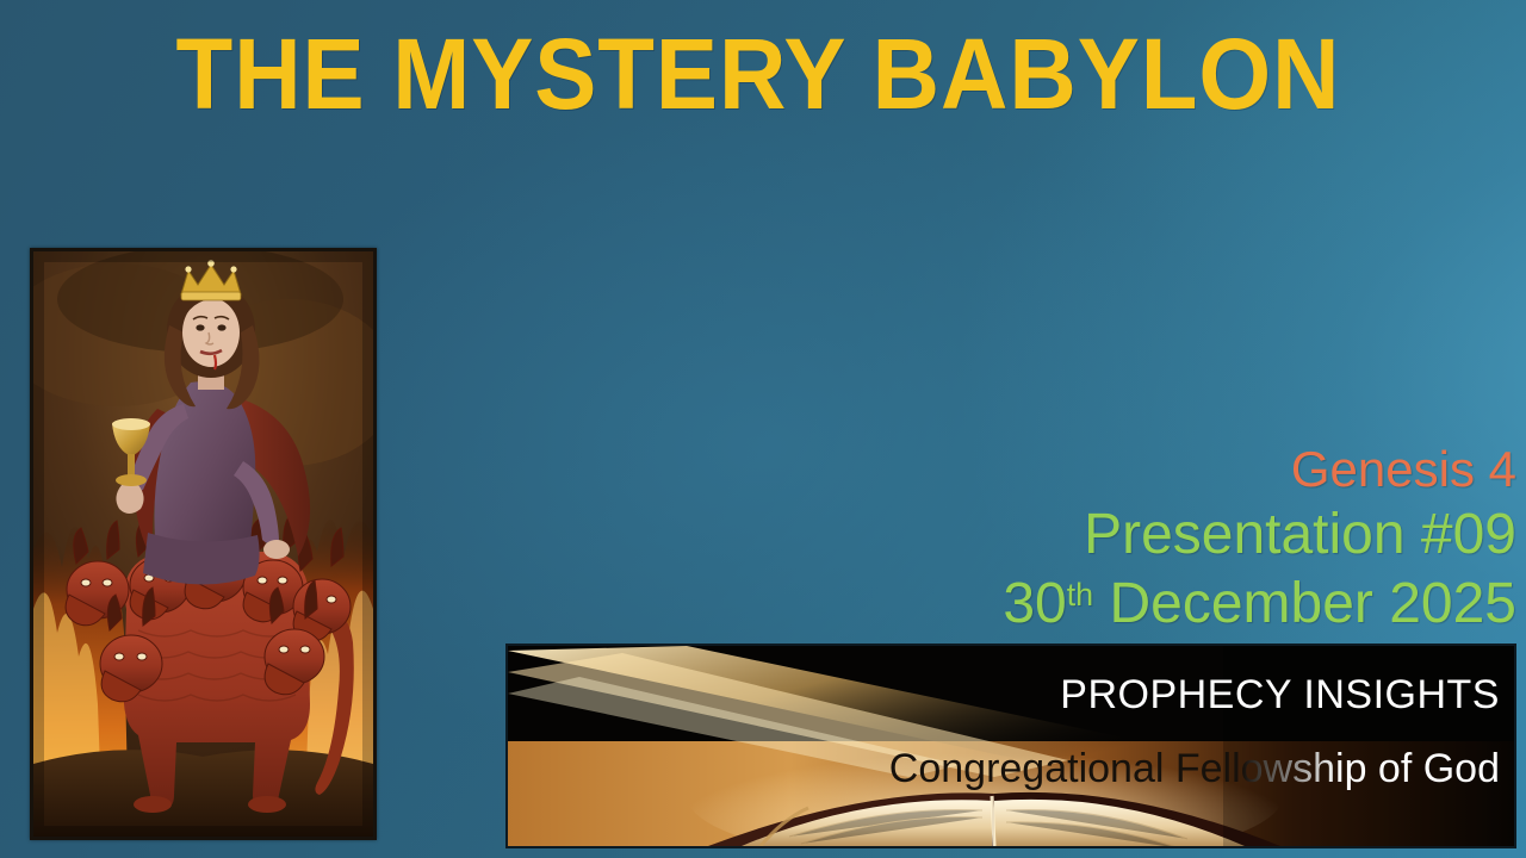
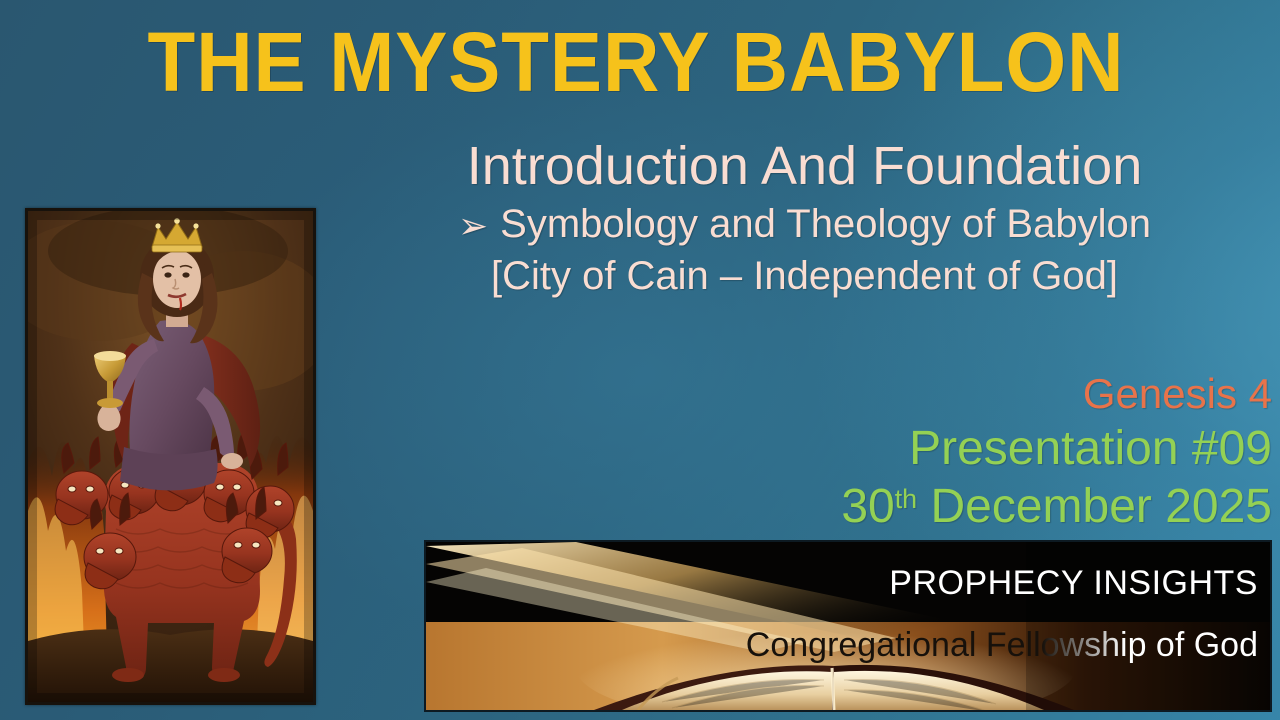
  THE MYSTERY BABYLON
+ Introduction And Foundation
+ ➢ Symbology and Theology of Babylon
+ [City of Cain – Independent of God]
  Genesis 4
  Presentation #09
  30th December 2025
  PROPHECY INSIGHTS
  Congregational Fellowship of God
